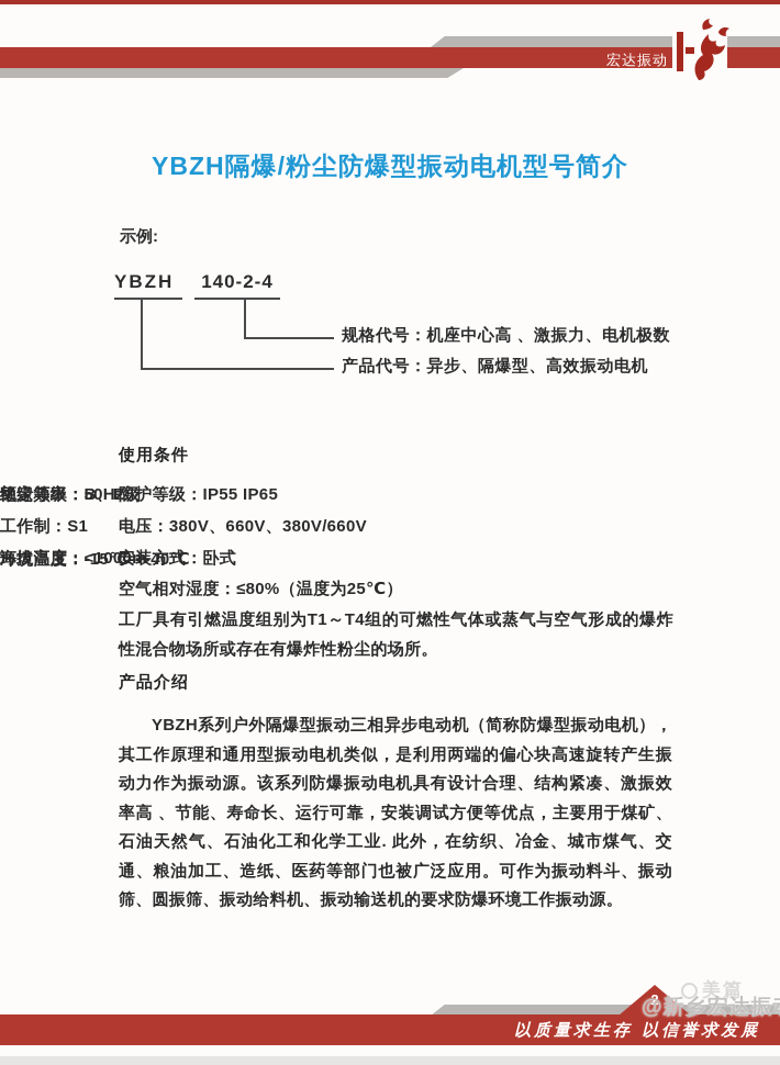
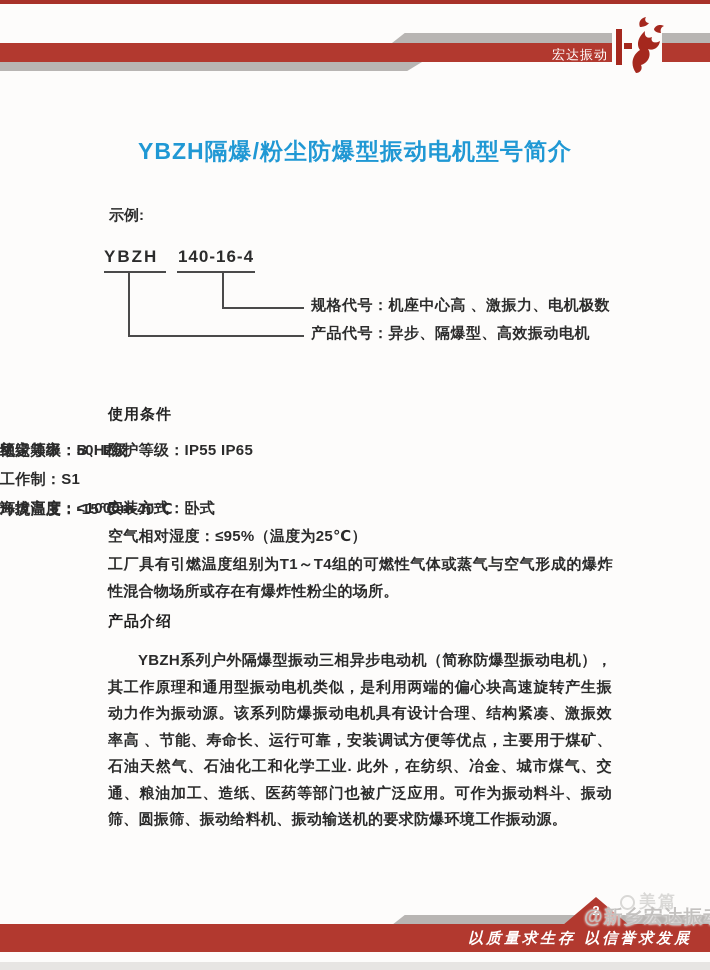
  宏达振动
  YBZH隔爆/粉尘防爆型振动电机型号简介
  示例:
  YBZH
- 140-2-4
+ 140-16-4
  规格代号：机座中心高 、激振力、电机极数
  产品代号：异步、隔爆型、高效振动电机
  使用条件
  防护等级：IP55 IP65
  绝缘等级：B、F级
  额定频率：50Hz
- 电压：380V、660V、380V/660V
  工作制：S1
  安装方式：卧式
  海拔高度：<1000m
  环境温度：-15℃--+40℃
- 空气相对湿度：≤80%（温度为25℃）
+ 空气相对湿度：≤95%（温度为25℃）
  工厂具有引燃温度组别为T1～T4组的可燃性气体或蒸气与空气形成的爆炸性混合物场所或存在有爆炸性粉尘的场所。
  产品介绍
  YBZH系列户外隔爆型振动三相异步电动机（简称防爆型振动电机），其工作原理和通用型振动电机类似，是利用两端的偏心块高速旋转产生振动力作为振动源。该系列防爆振动电机具有设计合理、结构紧凑、激振效率高 、节能、寿命长、运行可靠，安装调试方便等优点，主要用于煤矿、石油天然气、石油化工和化学工业. 此外，在纺织、冶金、城市煤气、交通、粮油加工、造纸、医药等部门也被广泛应用。可作为振动料斗、振动筛、圆振筛、振动给料机、振动输送机的要求防爆环境工作振动源。
  2
  以质量求生存 以信誉求发展
  美篇
  @新乡宏达振
